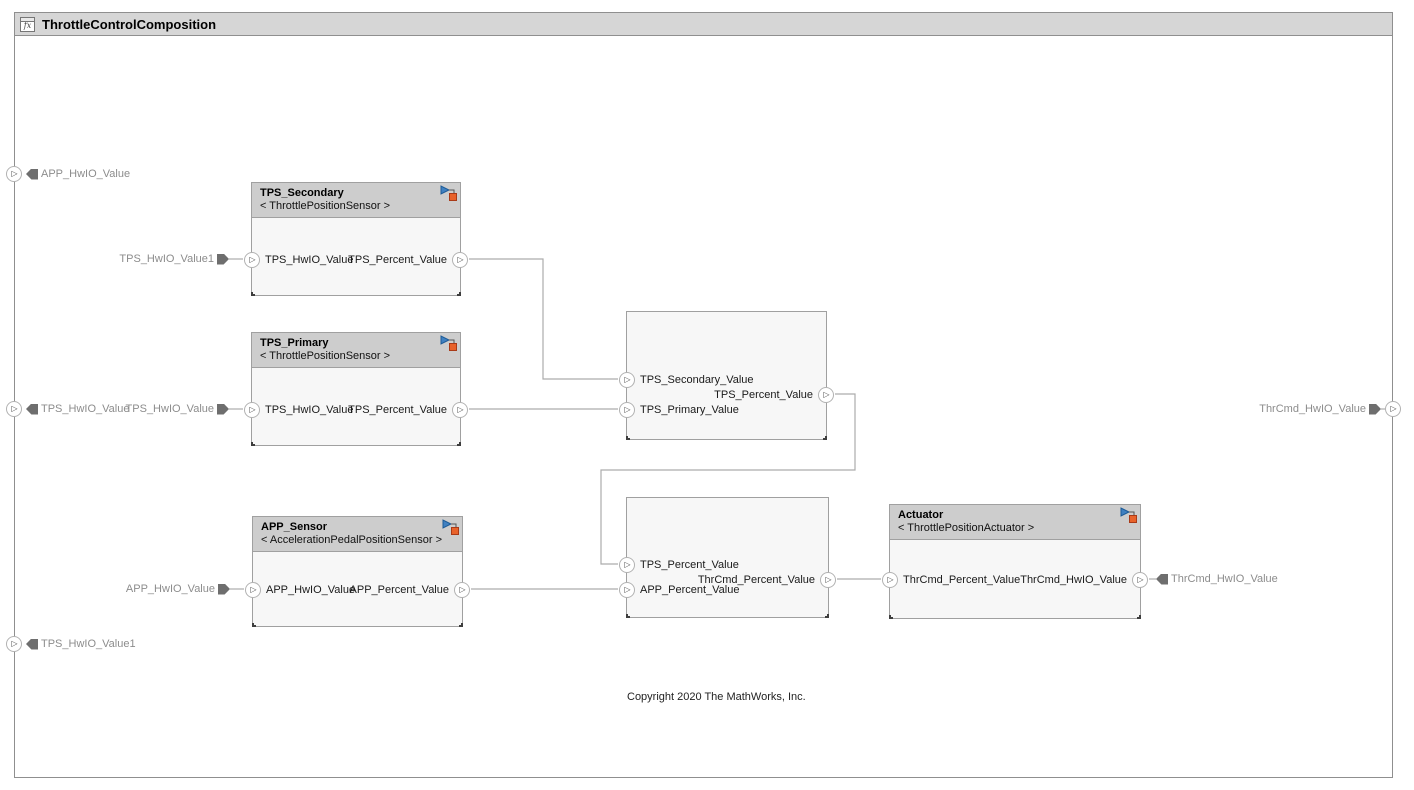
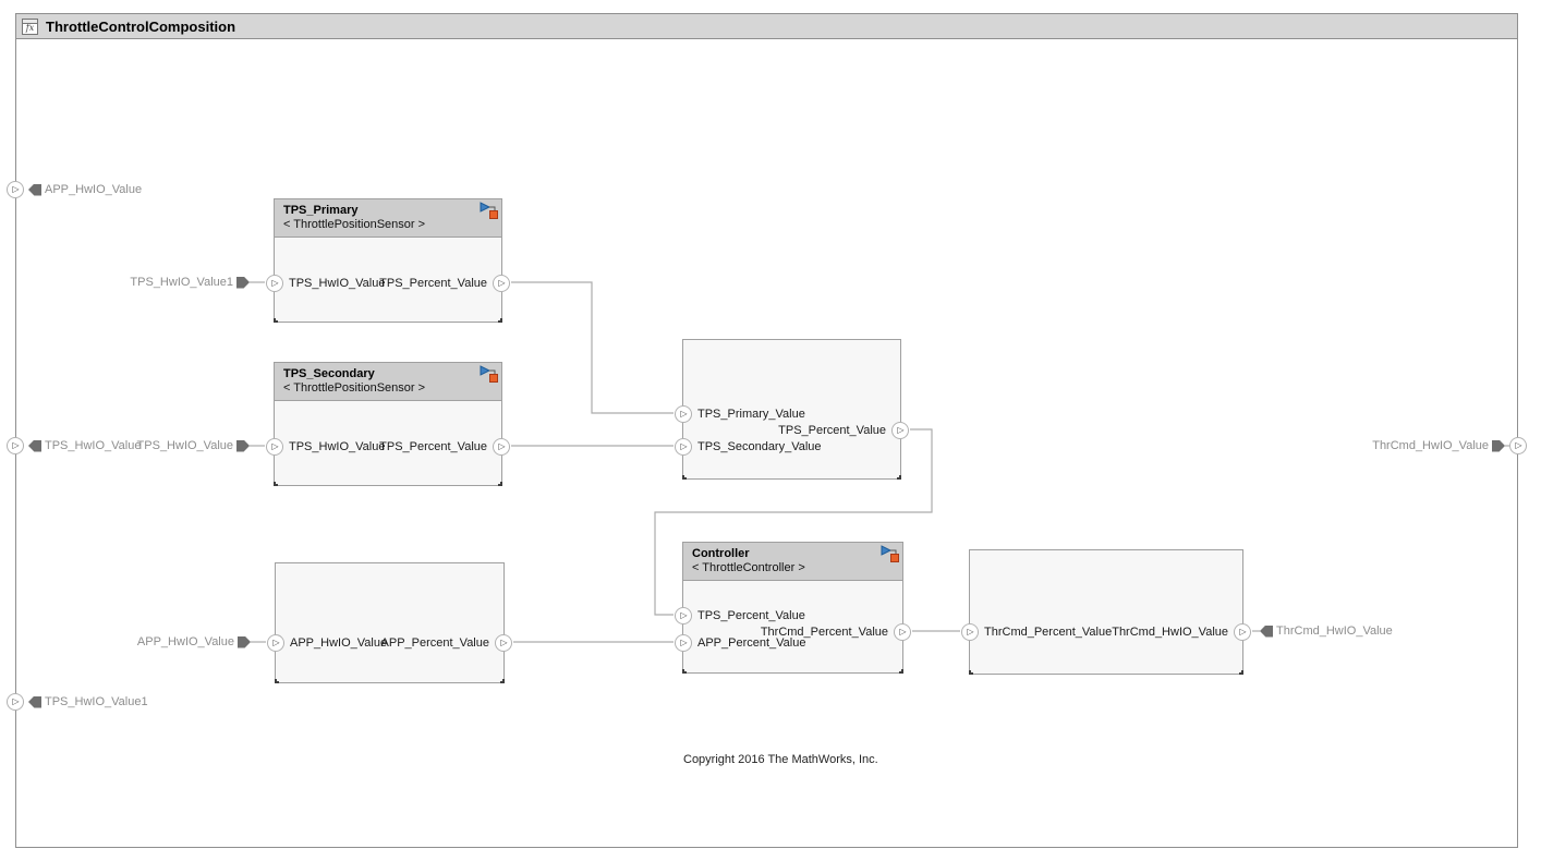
  fx
  ThrottleControlComposition
- Copyright 2020 The MathWorks, Inc.
+ Copyright 2016 The MathWorks, Inc.
  ▷
  APP_HwIO_Value
  ▷
  TPS_HwIO_Value
  ▷
  TPS_HwIO_Value1
  ▷
  ThrCmd_HwIO_Value
  TPS_HwIO_Value1
  TPS_HwIO_Value
  APP_HwIO_Value
  ThrCmd_HwIO_Value
- TPS_Secondary
+ TPS_Primary
  < ThrottlePositionSensor >
  ▷
  TPS_HwIO_Value
  ▷
  TPS_Percent_Value
- TPS_Primary
+ TPS_Secondary
  < ThrottlePositionSensor >
  ▷
  TPS_HwIO_Value
  ▷
  TPS_Percent_Value
- APP_Sensor
- < AccelerationPedalPositionSensor >
  ▷
  APP_HwIO_Value
  ▷
  APP_Percent_Value
  ▷
- TPS_Secondary_Value
+ TPS_Primary_Value
  ▷
- TPS_Primary_Value
+ TPS_Secondary_Value
  ▷
  TPS_Percent_Value
+ Controller
+ < ThrottleController >
  ▷
  TPS_Percent_Value
  ▷
  APP_Percent_Value
  ▷
  ThrCmd_Percent_Value
- Actuator
- < ThrottlePositionActuator >
  ▷
  ThrCmd_Percent_Value
  ▷
  ThrCmd_HwIO_Value
